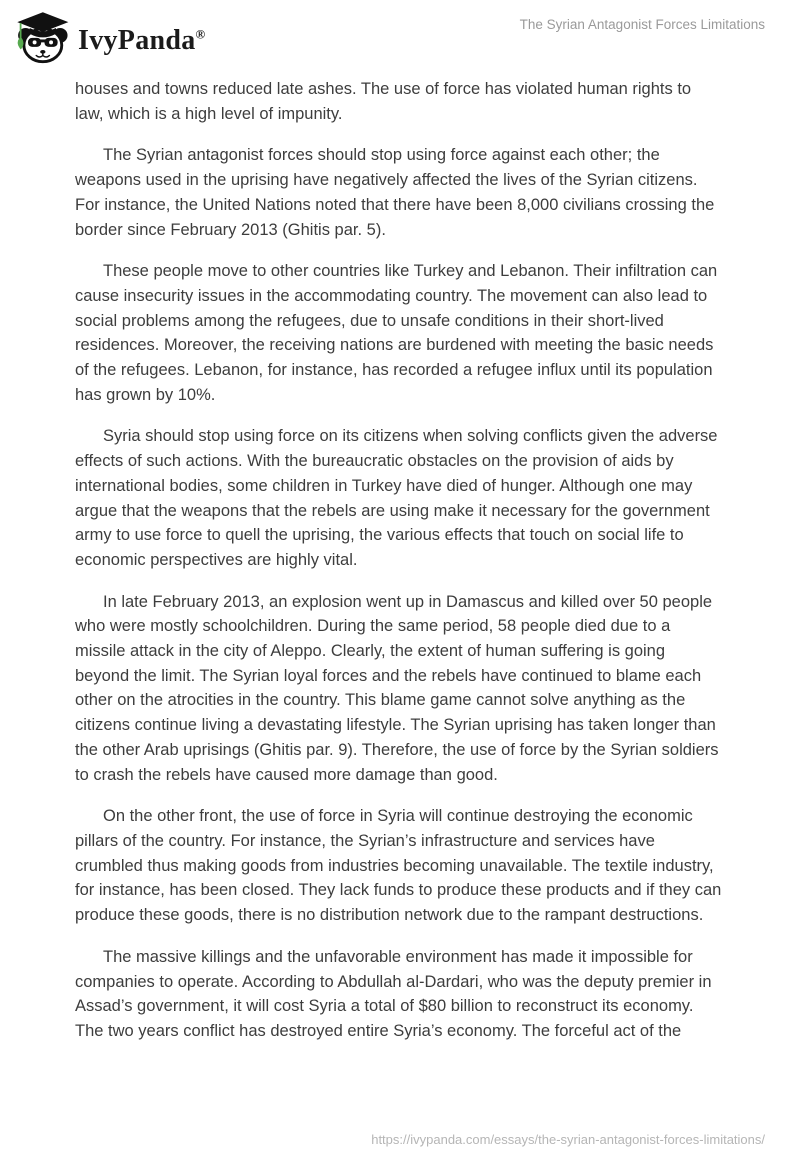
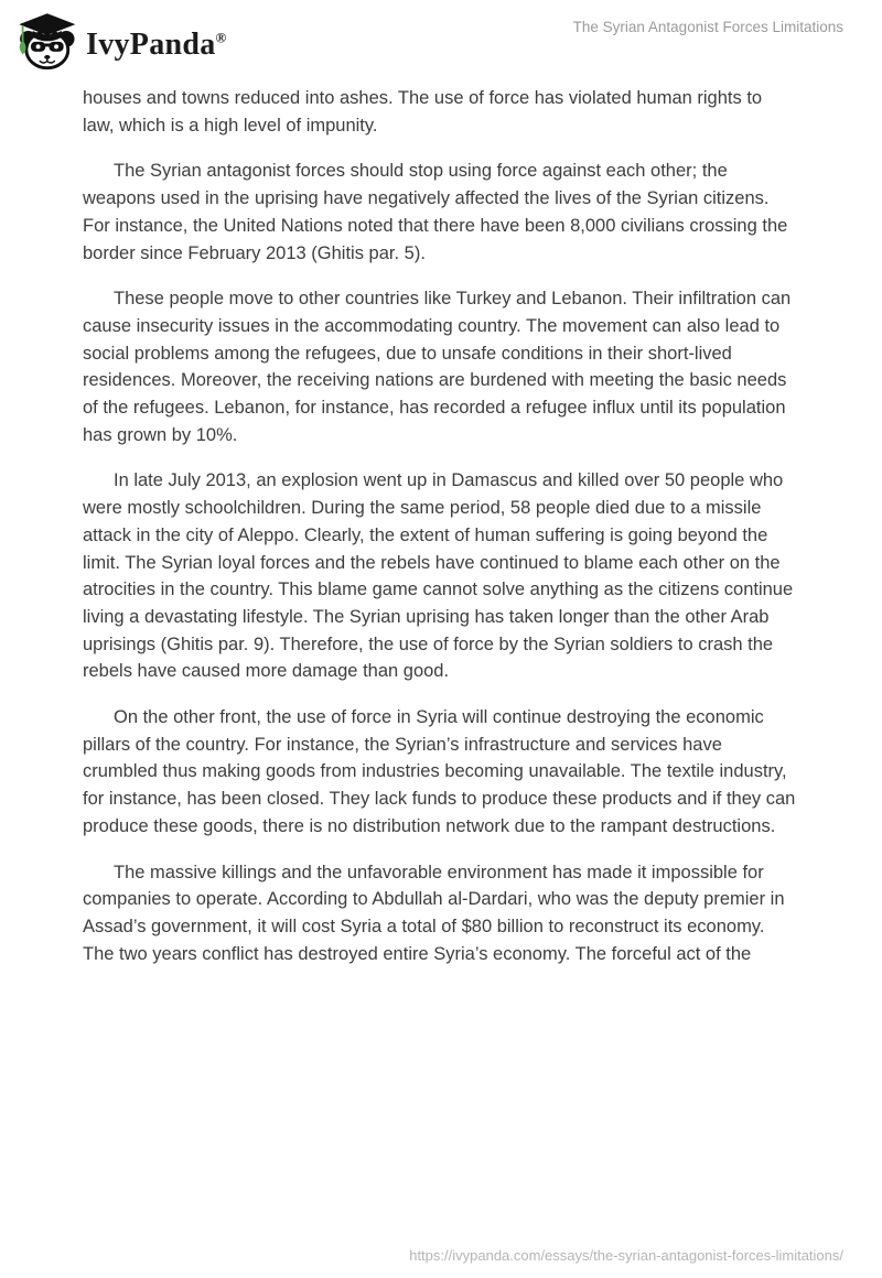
  IvyPanda®
  The Syrian Antagonist Forces Limitations
- houses and towns reduced late ashes. The use of force has violated human rights to law, which is a high level of impunity.
+ houses and towns reduced into ashes. The use of force has violated human rights to law, which is a high level of impunity.
  The Syrian antagonist forces should stop using force against each other; the weapons used in the uprising have negatively affected the lives of the Syrian citizens. For instance, the United Nations noted that there have been 8,000 civilians crossing the border since February 2013 (Ghitis par. 5).
  These people move to other countries like Turkey and Lebanon. Their infiltration can cause insecurity issues in the accommodating country. The movement can also lead to social problems among the refugees, due to unsafe conditions in their short-lived residences. Moreover, the receiving nations are burdened with meeting the basic needs of the refugees. Lebanon, for instance, has recorded a refugee influx until its population has grown by 10%.
- Syria should stop using force on its citizens when solving conflicts given the adverse effects of such actions. With the bureaucratic obstacles on the provision of aids by international bodies, some children in Turkey have died of hunger. Although one may argue that the weapons that the rebels are using make it necessary for the government army to use force to quell the uprising, the various effects that touch on social life to economic perspectives are highly vital.
- In late February 2013, an explosion went up in Damascus and killed over 50 people who were mostly schoolchildren. During the same period, 58 people died due to a missile attack in the city of Aleppo. Clearly, the extent of human suffering is going beyond the limit. The Syrian loyal forces and the rebels have continued to blame each other on the atrocities in the country. This blame game cannot solve anything as the citizens continue living a devastating lifestyle. The Syrian uprising has taken longer than the other Arab uprisings (Ghitis par. 9). Therefore, the use of force by the Syrian soldiers to crash the rebels have caused more damage than good.
+ In late July 2013, an explosion went up in Damascus and killed over 50 people who were mostly schoolchildren. During the same period, 58 people died due to a missile attack in the city of Aleppo. Clearly, the extent of human suffering is going beyond the limit. The Syrian loyal forces and the rebels have continued to blame each other on the atrocities in the country. This blame game cannot solve anything as the citizens continue living a devastating lifestyle. The Syrian uprising has taken longer than the other Arab uprisings (Ghitis par. 9). Therefore, the use of force by the Syrian soldiers to crash the rebels have caused more damage than good.
  On the other front, the use of force in Syria will continue destroying the economic pillars of the country. For instance, the Syrian’s infrastructure and services have crumbled thus making goods from industries becoming unavailable. The textile industry, for instance, has been closed. They lack funds to produce these products and if they can produce these goods, there is no distribution network due to the rampant destructions.
  The massive killings and the unfavorable environment has made it impossible for companies to operate. According to Abdullah al-Dardari, who was the deputy premier in Assad’s government, it will cost Syria a total of $80 billion to reconstruct its economy. The two years conflict has destroyed entire Syria’s economy. The forceful act of the
  https://ivypanda.com/essays/the-syrian-antagonist-forces-limitations/
